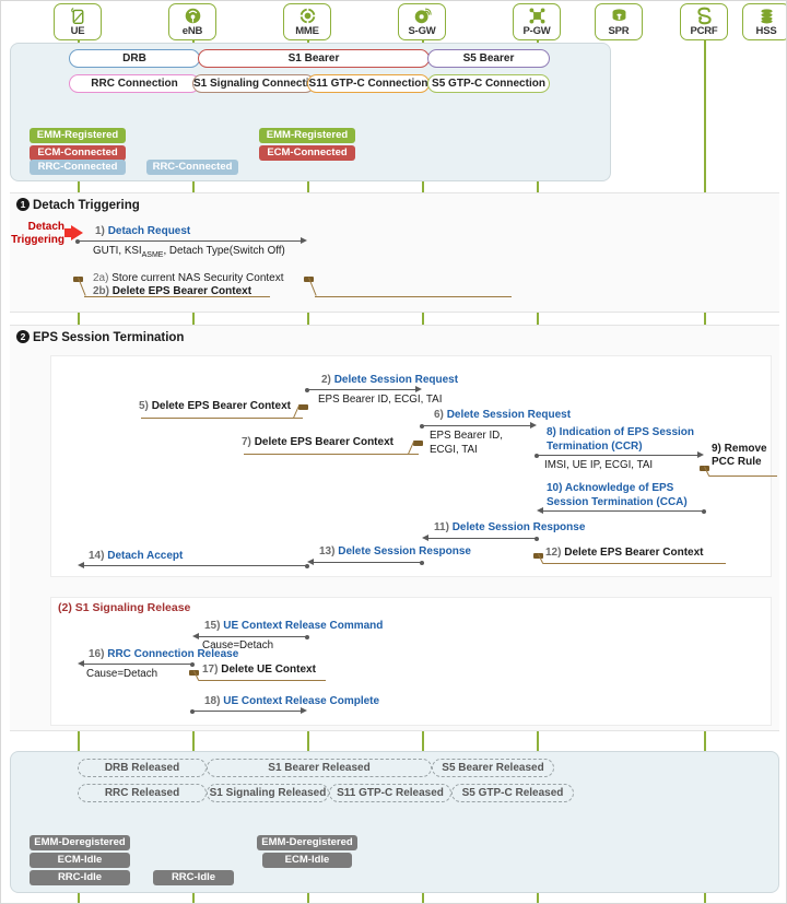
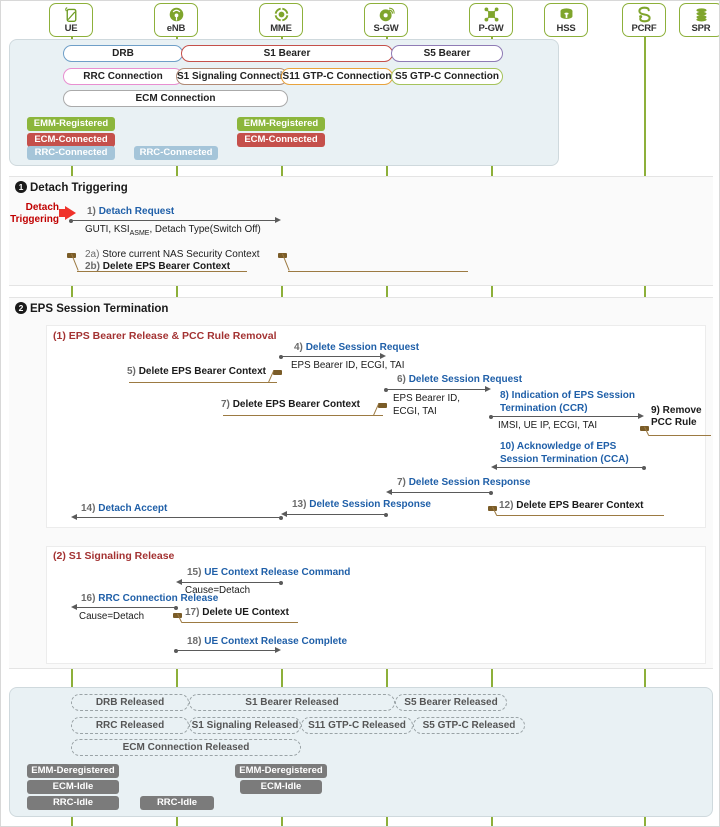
  DRB
  S1 Bearer
  S5 Bearer
  RRC Connection
  S1 Signaling Connect
  S11 GTP-C Connection
  S5 GTP-C Connection
+ ECM Connection
  EMM-Registered
  ECM-Connected
  RRC-Connected
  RRC-Connected
  EMM-Registered
  ECM-Connected
  UE
  eNB
  MME
  S-GW
  P-GW
- SPR
+ HSS
  PCRF
- HSS
+ SPR
  1 Detach Triggering
  Detach
  Triggering
  1) Detach Request
  GUTI, KSI , Detach Type(Switch Off)
  2a) Store current NAS Security Context
  2b) Delete EPS Bearer Context
  2 EPS Session Termination
+ (1) EPS Bearer Release & PCC Rule Removal
- 2) Delete Session Request
+ 4) Delete Session Request
  EPS Bearer ID, ECGI, TAI
  5) Delete EPS Bearer Context
  6) Delete Session Request
  EPS Bearer ID,
  ECGI, TAI
  7) Delete EPS Bearer Context
  8) Indication of EPS Session
  Termination (CCR)
  IMSI, UE IP, ECGI, TAI
  9) Remove
  PCC Rule
  10) Acknowledge of EPS
  Session Termination (CCA)
- 11) Delete Session Response
+ 7) Delete Session Response
  13) Delete Session Response
  12) Delete EPS Bearer Context
  14) Detach Accept
  (2) S1 Signaling Release
  15) UE Context Release Command
  Cause=Detach
  16) RRC Connection Release
  Cause=Detach
  17) Delete UE Context
  18) UE Context Release Complete
  DRB Released
  S1 Bearer Released
  S5 Bearer Released
  RRC Released
  S1 Signaling Released
  S11 GTP-C Released
  S5 GTP-C Released
+ ECM Connection Released
  EMM-Deregistered
  ECM-Idle
  RRC-Idle
  RRC-Idle
  EMM-Deregistered
  ECM-Idle
